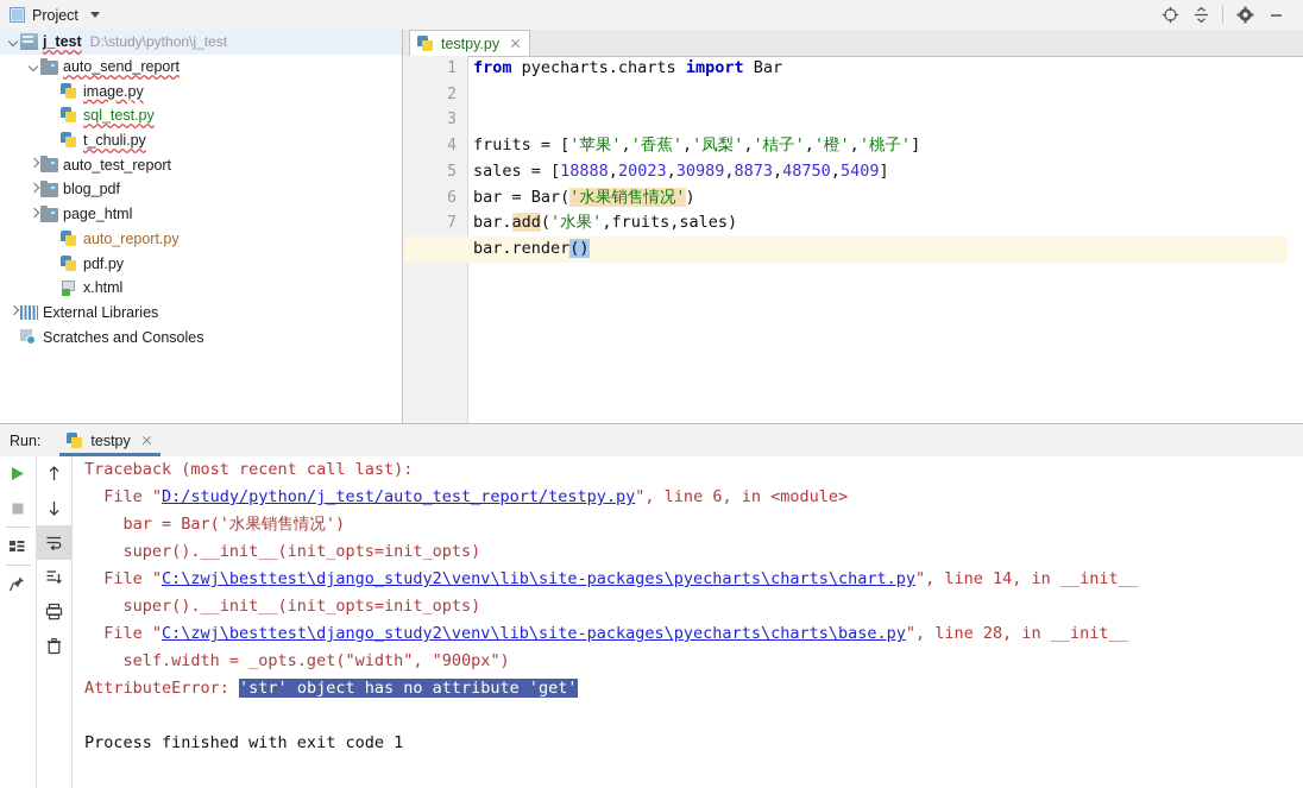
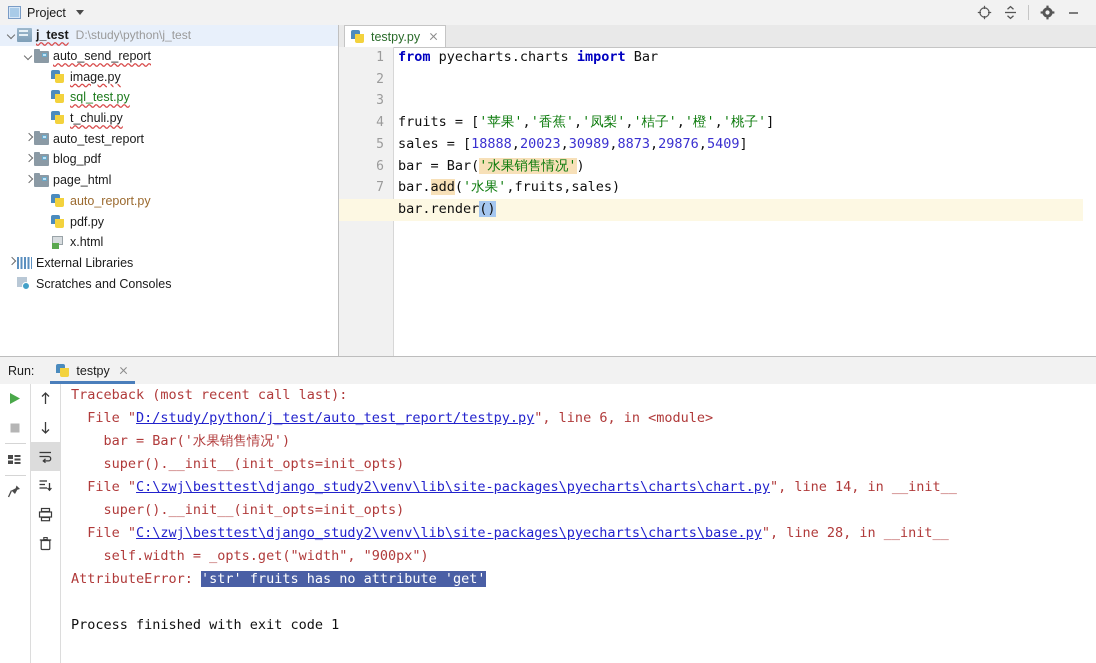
  Project
  j_test
  D:\study\python\j_test
  auto_send_report
  image.py
  sql_test.py
  t_chuli.py
  auto_test_report
  blog_pdf
  page_html
  auto_report.py
  pdf.py
  x.html
  External Libraries
  Scratches and Consoles
  testpy.py
  1
  2
  3
  4
  5
  6
  7
  from pyecharts.charts import Bar
  fruits = ['苹果','香蕉','凤梨','桔子','橙','桃子']
- sales = [18888,20023,30989,8873,48750,5409]
+ sales = [18888,20023,30989,8873,29876,5409]
  bar = Bar('水果销售情况')
  bar.add('水果',fruits,sales)
  bar.render()
  Run:
  testpy
  Traceback (most recent call last):
  File "D:/study/python/j_test/auto_test_report/testpy.py", line 6, in <module>
  bar = Bar('水果销售情况')
  super().__init__(init_opts=init_opts)
  File "C:\zwj\besttest\django_study2\venv\lib\site-packages\pyecharts\charts\chart.py", line 14, in __init__
  super().__init__(init_opts=init_opts)
  File "C:\zwj\besttest\django_study2\venv\lib\site-packages\pyecharts\charts\base.py", line 28, in __init__
  self.width = _opts.get("width", "900px")
- AttributeError: 'str' object has no attribute 'get'
+ AttributeError: 'str' fruits has no attribute 'get'
  Process finished with exit code 1
